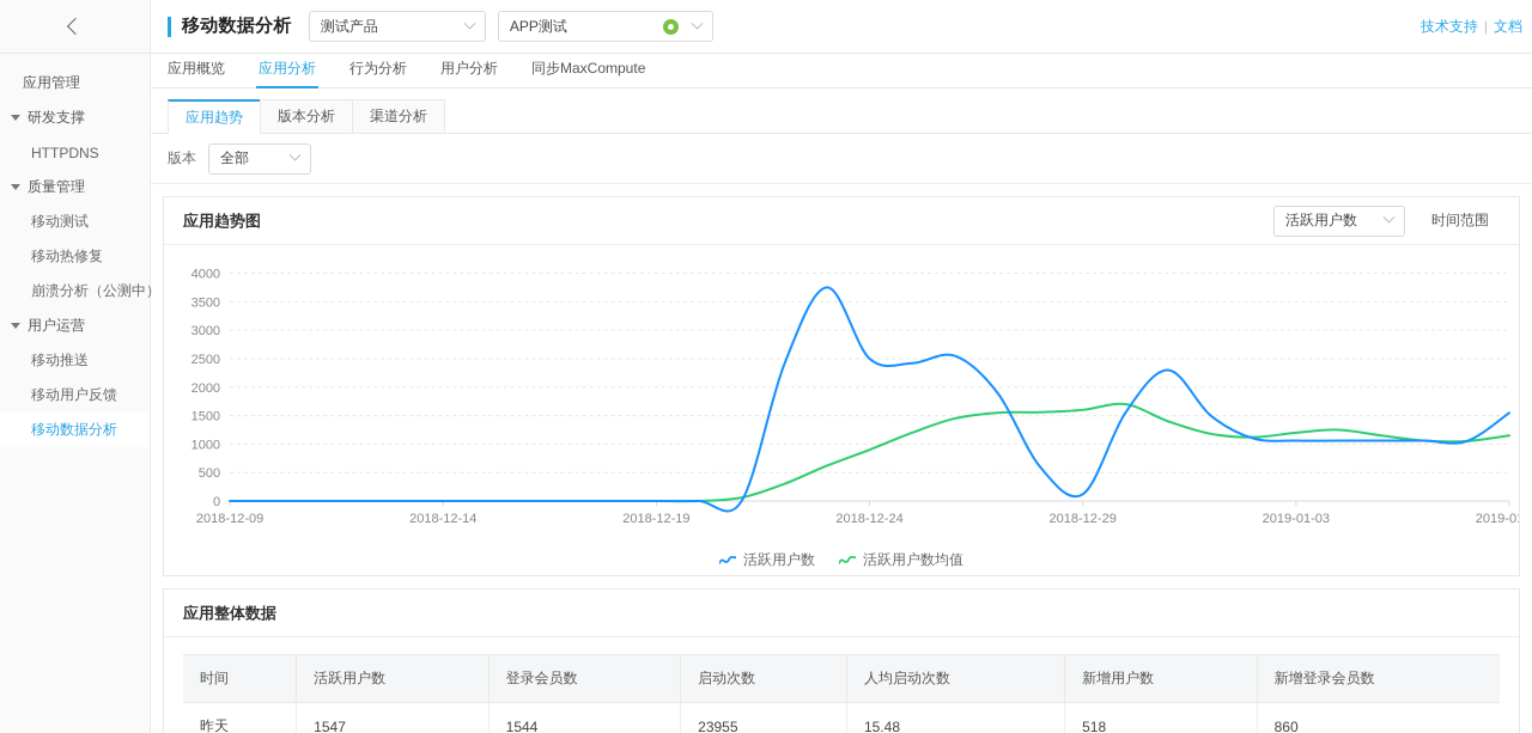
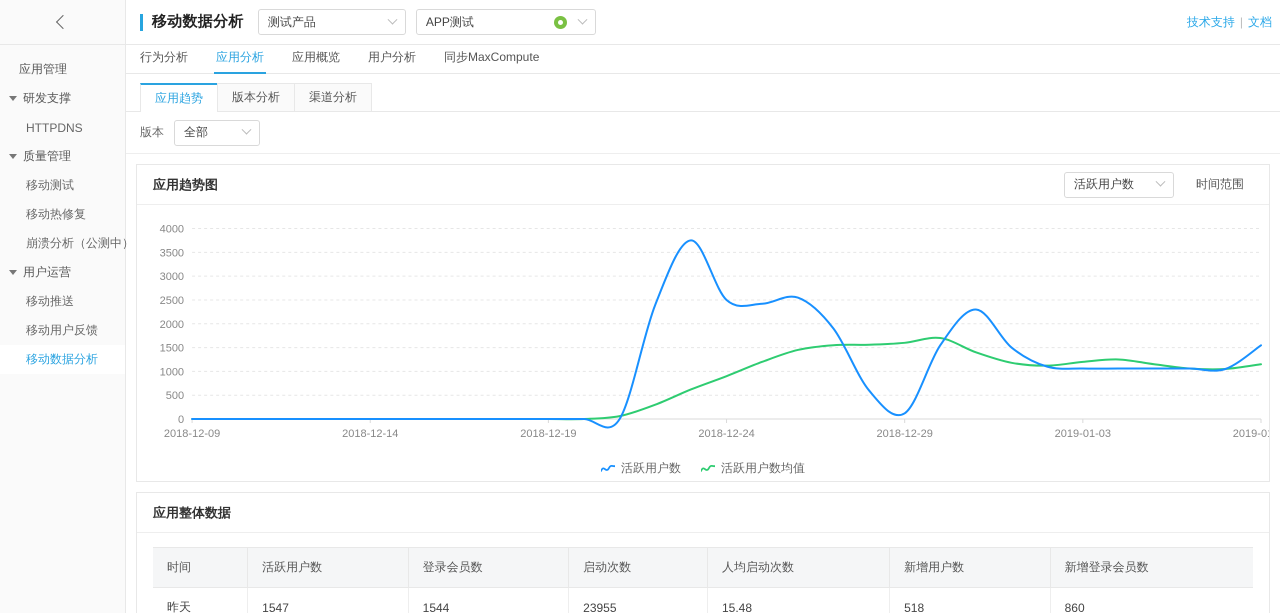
  应用管理
  研发支撑
  HTTPDNS
  质量管理
  移动测试
  移动热修复
  崩溃分析（公测中）
  用户运营
  移动推送
  移动用户反馈
  移动数据分析
  移动数据分析
  测试产品
  APP测试
  技术支持
  |
  文档
- 应用概览
+ 行为分析
  应用分析
- 行为分析
+ 应用概览
  用户分析
  同步MaxCompute
  应用趋势
  版本分析
  渠道分析
  版本
  全部
  应用趋势图
  活跃用户数
  时间范围
  0
  500
  1000
  1500
  2000
  2500
  3000
  3500
  4000
  2018-12-09
  2018-12-14
  2018-12-19
  2018-12-24
  2018-12-29
  2019-01-03
  活跃用户数
  活跃用户数均值
  应用整体数据
  时间	活跃用户数	登录会员数	启动次数	人均启动次数	新增用户数	新增登录会员数
  昨天	1547	1544	23955	15.48	518	860
